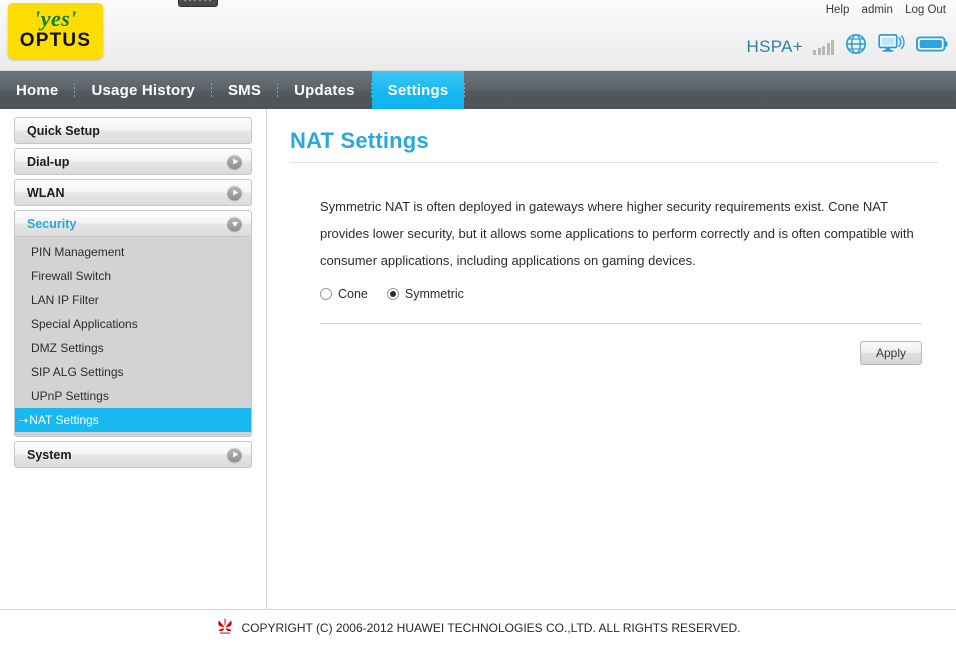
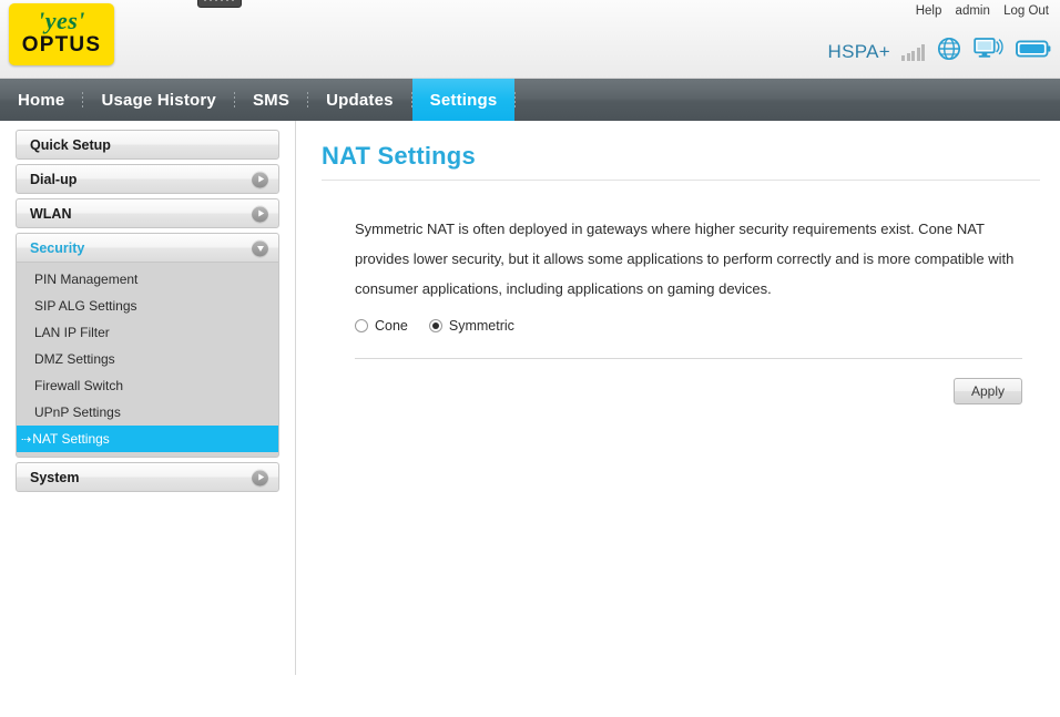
  'yes'
  OPTUS
  Help admin Log Out
  HSPA+
  Home
  Usage History
  SMS
  Updates
  Settings
  Quick Setup
  Dial-up
  WLAN
  Security
  PIN Management
- Firewall Switch
+ SIP ALG Settings
  LAN IP Filter
- Special Applications
  DMZ Settings
- SIP ALG Settings
+ Firewall Switch
  UPnP Settings
  ⇢NAT Settings
  System
  NAT Settings
- Symmetric NAT is often deployed in gateways where higher security requirements exist. Cone NAT provides lower security, but it allows some applications to perform correctly and is often compatible with consumer applications, including applications on gaming devices.
+ Symmetric NAT is often deployed in gateways where higher security requirements exist. Cone NAT provides lower security, but it allows some applications to perform correctly and is more compatible with consumer applications, including applications on gaming devices.
  Cone
  Symmetric
  Apply
- COPYRIGHT (C) 2006-2012 HUAWEI TECHNOLOGIES CO.,LTD. ALL RIGHTS RESERVED.
